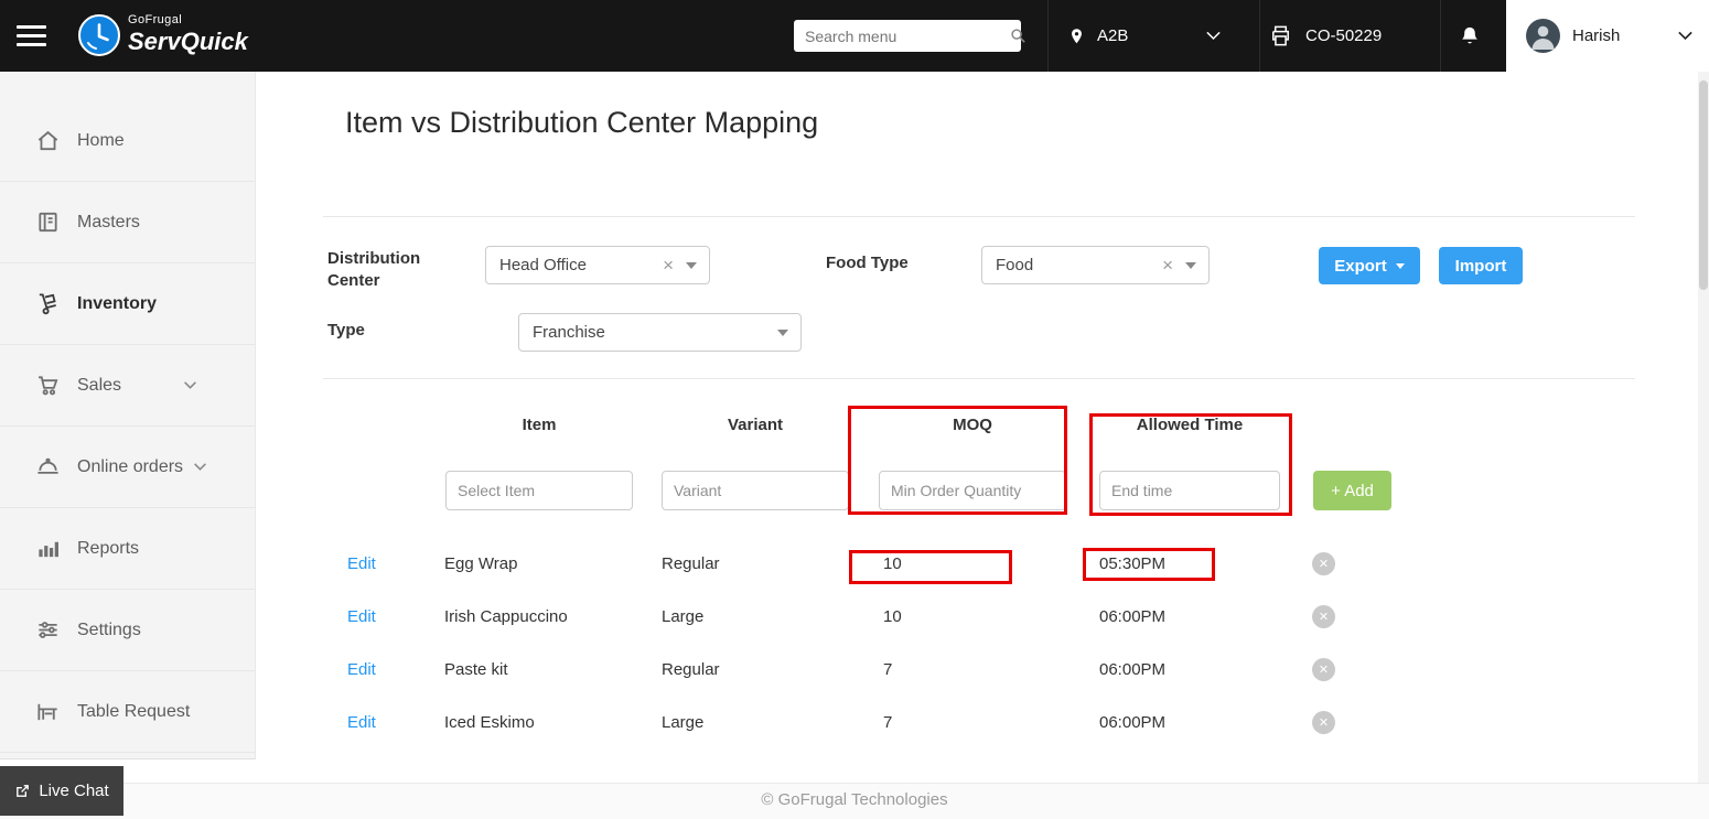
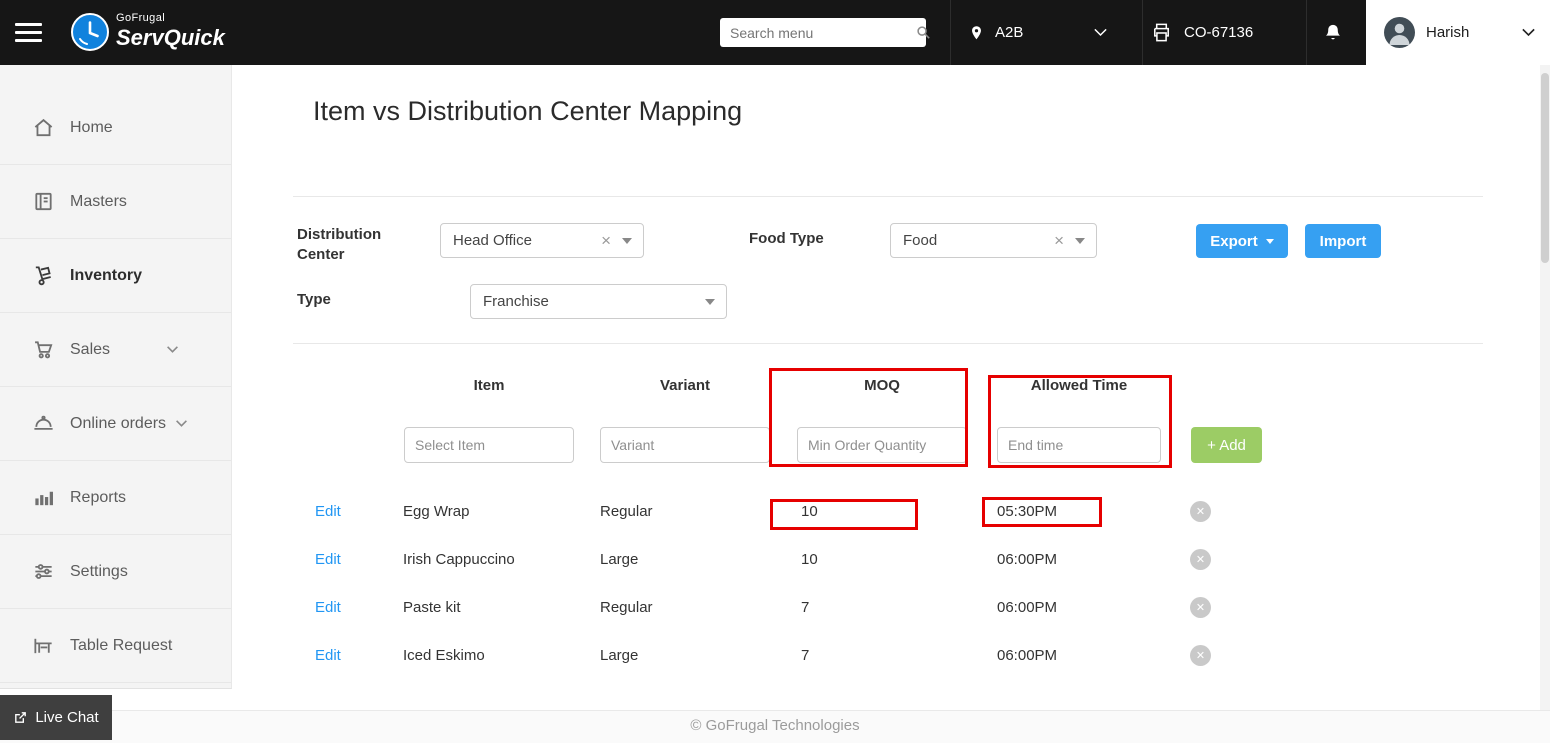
  GoFrugal
  ServQuick
  Search menu
  A2B
- CO-50229
+ CO-67136
  Harish
  Home
  Masters
  Inventory
  Sales
  Online orders
  Reports
  Settings
  Table Request
  Live Chat
  Item vs Distribution Center Mapping
  Distribution Center
  Head Office
  Food Type
  Food
  Export
  Import
  Type
  Franchise
  Item
  Variant
  MOQ
  Allowed Time
  Select Item
  Variant
  Min Order Quantity
  End time
  + Add
  Edit
  Egg Wrap
  Regular
  10
  05:30PM
  Edit
  Irish Cappuccino
  Large
  10
  06:00PM
  Edit
  Paste kit
  Regular
  7
  06:00PM
  Edit
  Iced Eskimo
  Large
  7
  06:00PM
  © GoFrugal Technologies
